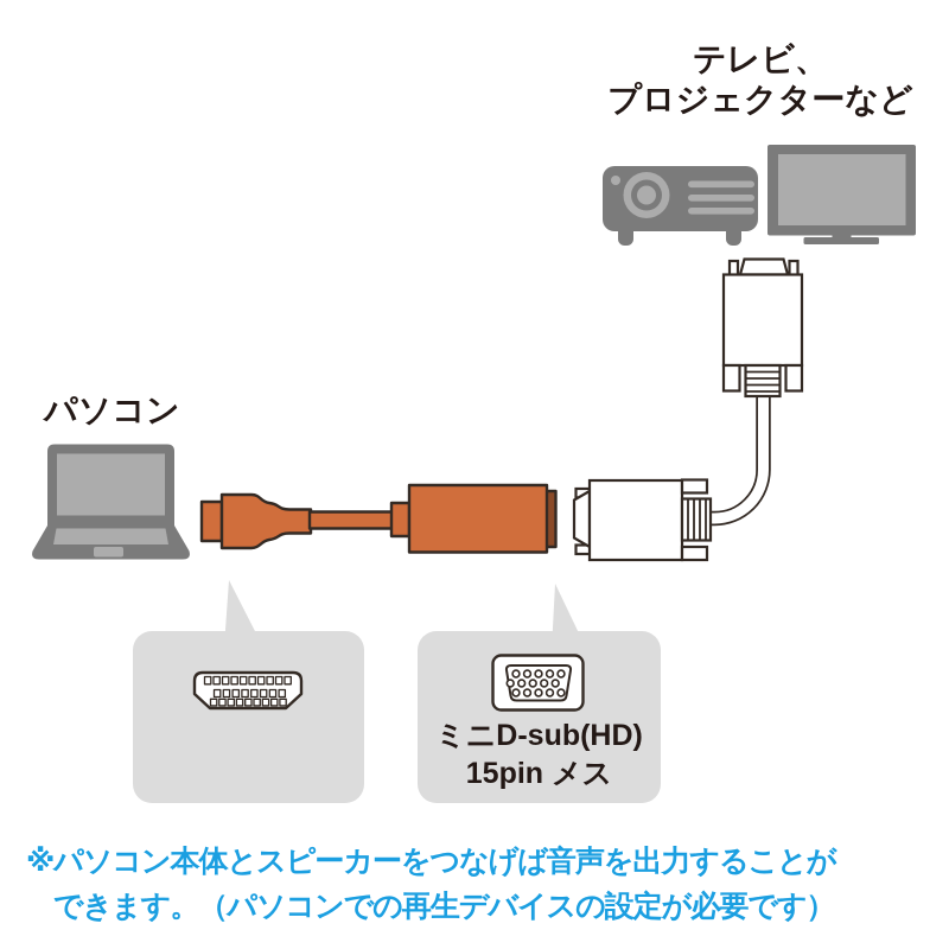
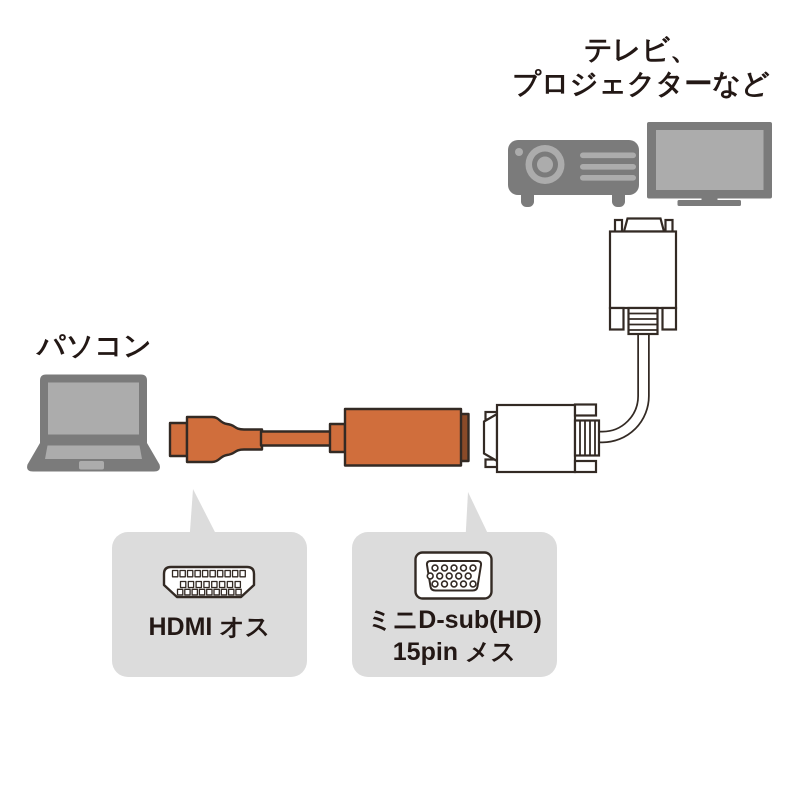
  テレビ、
  プロジェクターなど
  パソコン
+ HDMI オス
  ミニD-sub(HD)
  15pin メス
- ※パソコン本体とスピーカーをつなげば音声を出力することが
- できます。（パソコンでの再生デバイスの設定が必要です）
